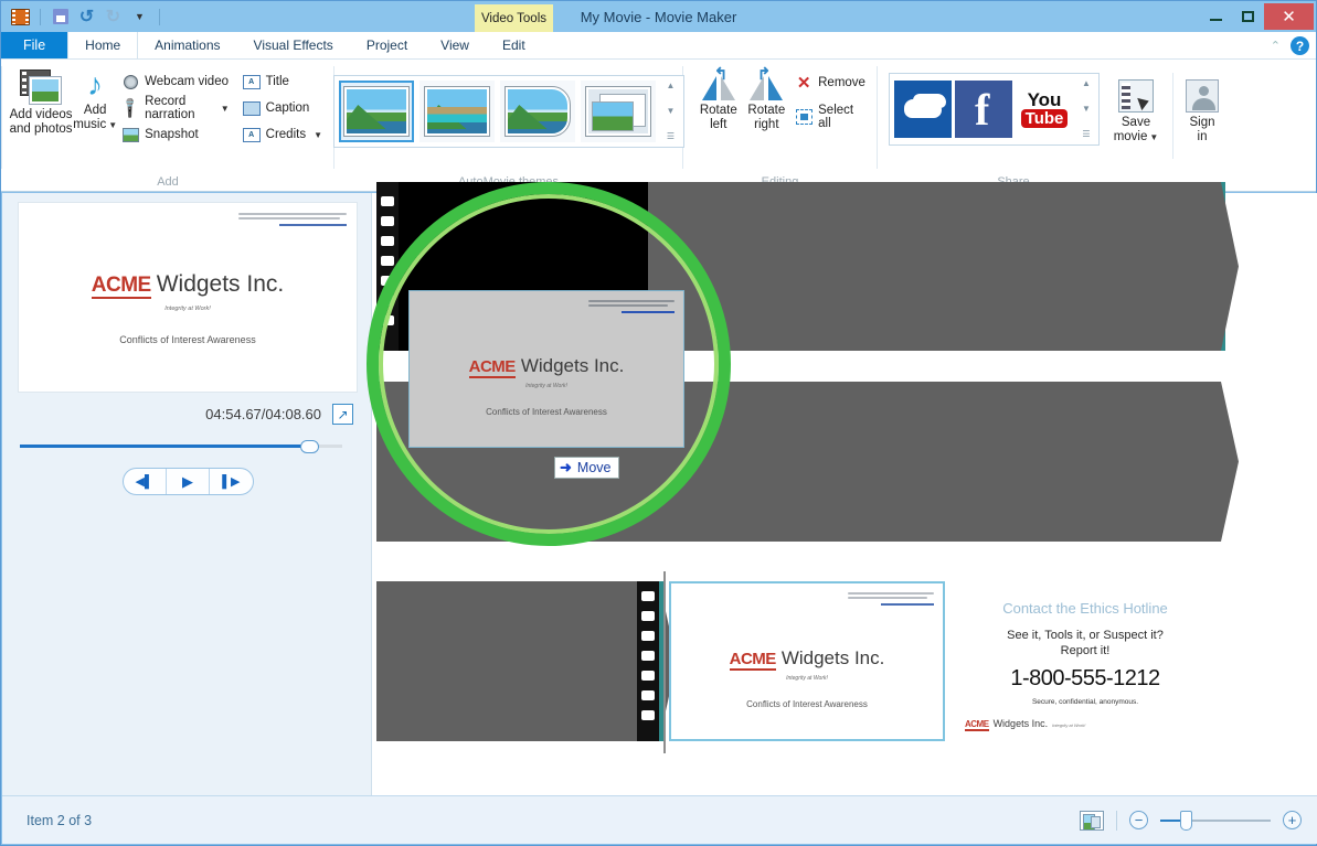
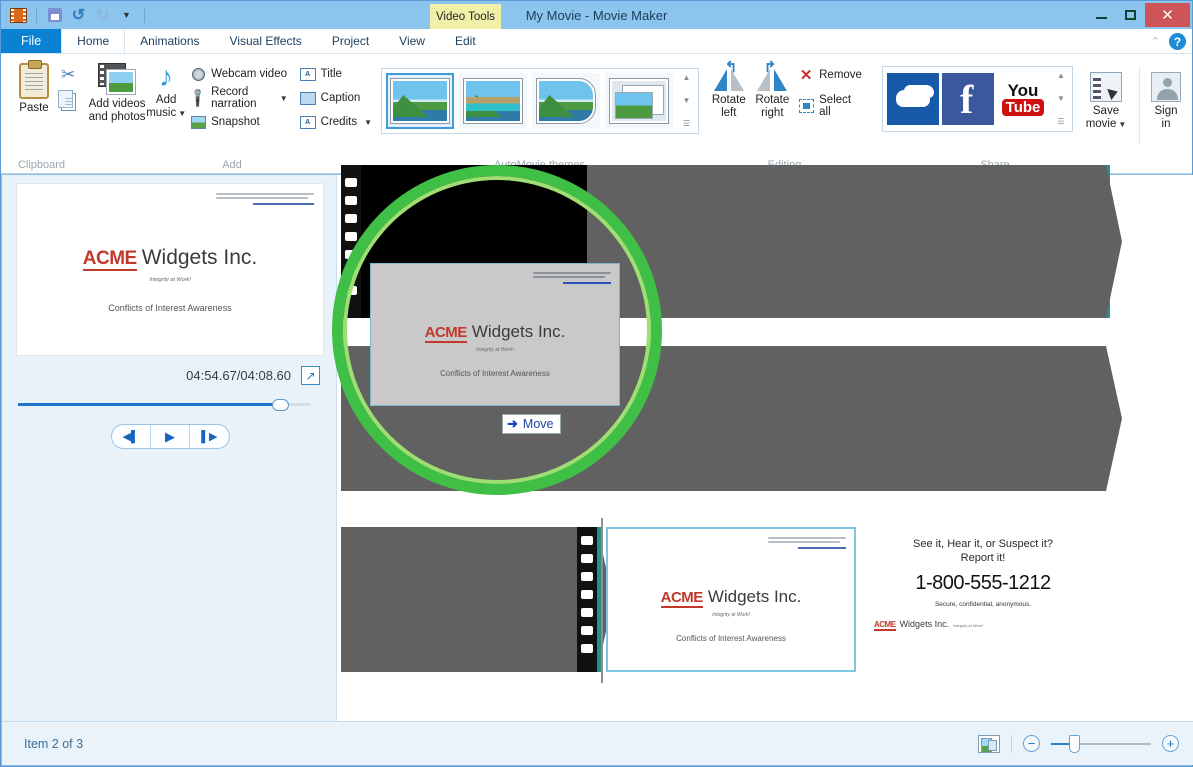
  ↺
  ▼
  My Movie - Movie Maker
  Video Tools
  ✕
  File
  Home
  Animations
  Visual Effects
  Project
  View
  Edit
  ⌃
  ?
+ Paste
+ ✂
+ Clipboard
  Add videos
  and photos
  ♪
  Add
  music
  ▼
  Webcam video
  Record narration
  ▼
  Snapshot
  Title
  Caption
  Credits
  ▼
  Add
  ▲
  ▼
  ☰
  ↰
  Rotate
  left
  ↱
  Rotate
  right
  ✕
  Remove
  Select all
  f
  You
  Tube
  ▲
  ▼
  ☰
  Save
  movie
  ▼
  Sign
  in
  ACME
  Widgets Inc.
  Conflicts of Interest Awareness
  04:54.67/04:08.60
  ↗
  ◀▌
  ▶
  ▌▶
  ACME
  Widgets Inc.
  Conflicts of Interest Awareness
  ➜
  Move
  ACME
  Widgets Inc.
  Conflicts of Interest Awareness
- Contact the Ethics Hotline
- See it, Tools it, or Suspect it?
+ See it, Hear it, or Suspect it?
  Report it!
  1-800-555-1212
  ACME
  Widgets Inc.
  Item 2 of 3
  −
  +
